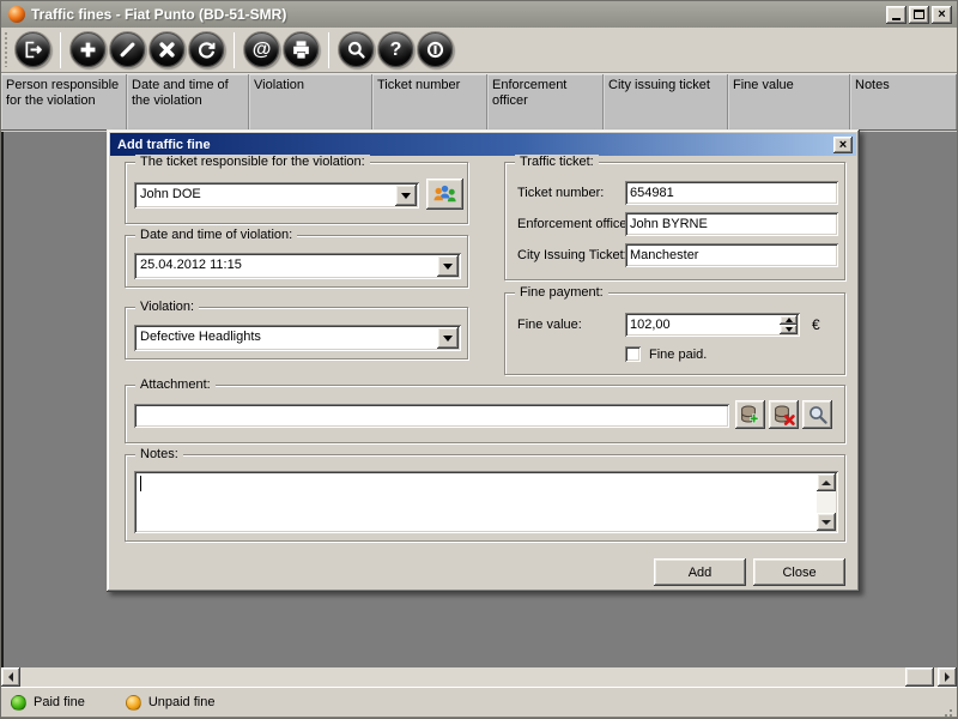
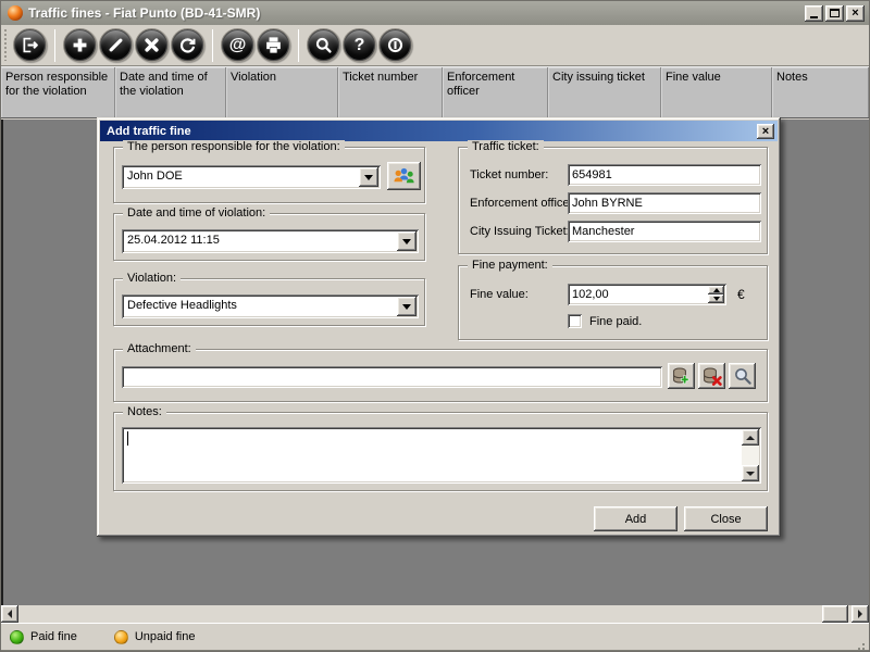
- Traffic fines - Fiat Punto (BD-51-SMR)
+ Traffic fines - Fiat Punto (BD-41-SMR)
  ×
  @
  ?
  Person responsible for the violation
  Date and time of the violation
  Violation
  Ticket number
  Enforcement officer
  City issuing ticket
  Fine value
  Notes
  Paid fine
  Unpaid fine
  Add traffic fine
  ×
- The ticket responsible for the violation:
+ The person responsible for the violation:
  John DOE
  Date and time of violation:
  25.04.2012 11:15
  Violation:
  Defective Headlights
  Traffic ticket:
  Ticket number:
  654981
  Enforcement office
  John BYRNE
  City Issuing Ticket
  Manchester
  Fine payment:
  Fine value:
  102,00
  €
  Fine paid.
  Attachment:
  Notes:
  Add
  Close
